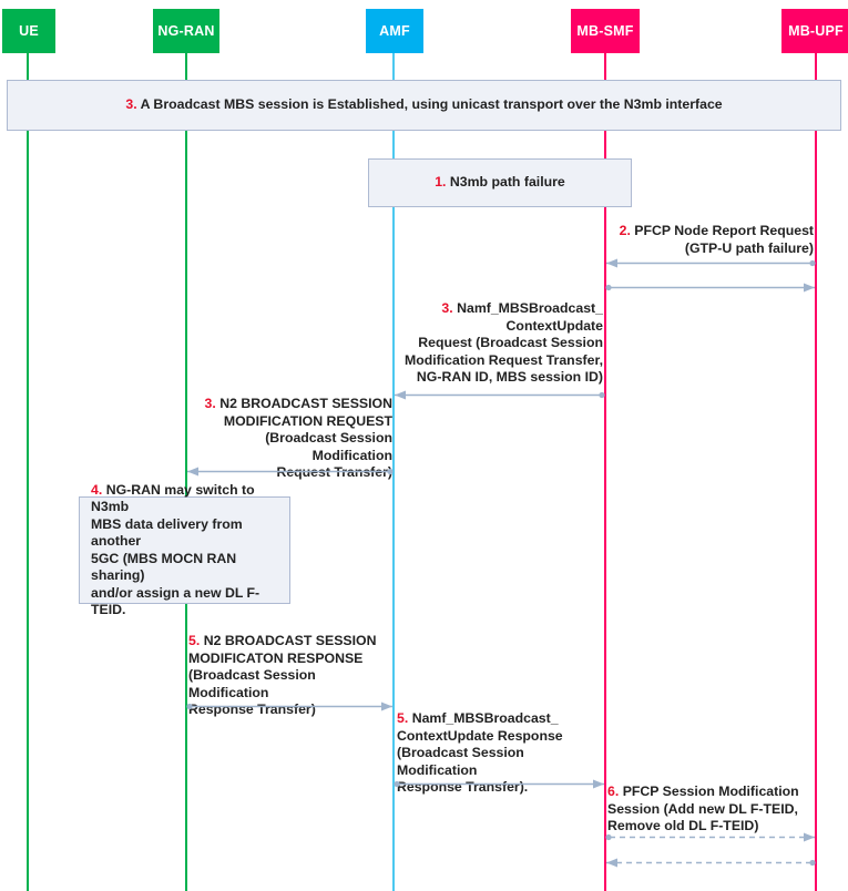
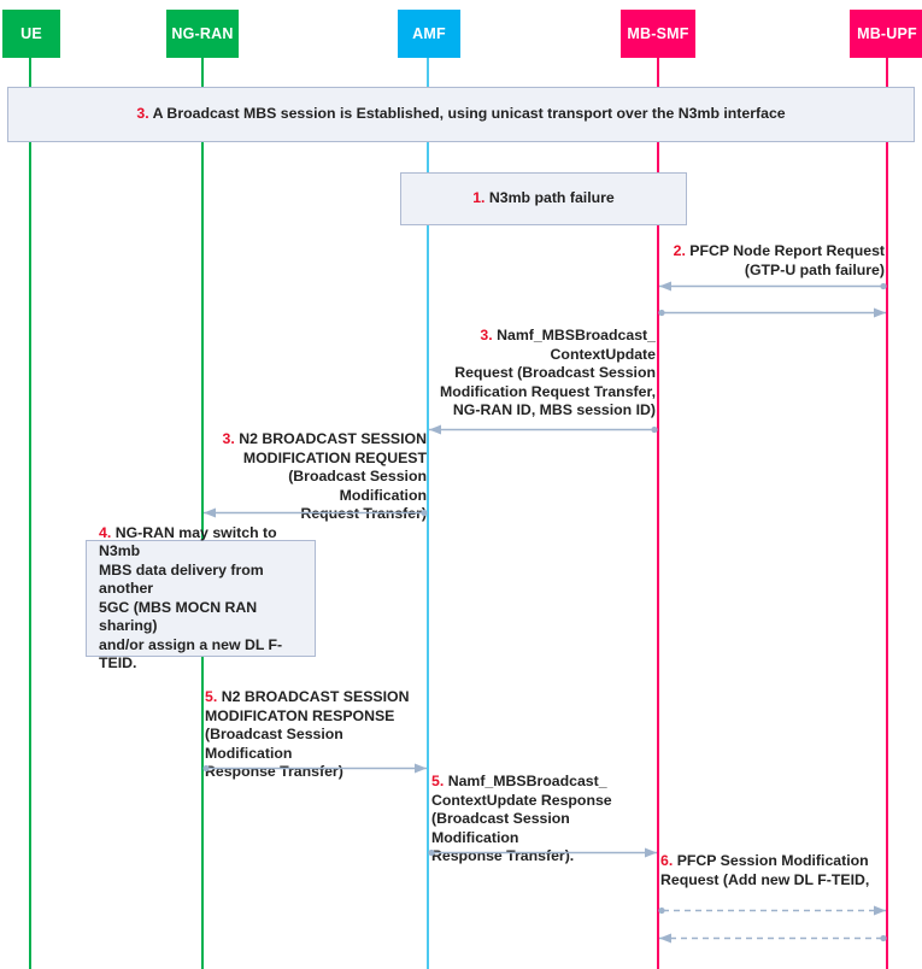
  UE
  NG-RAN
  AMF
  MB-SMF
  MB-UPF
  3. A Broadcast MBS session is Established, using unicast transport over the N3mb interface
  1. N3mb path failure
  2. PFCP Node Report Request
  (GTP-U path failure)
  3. Namf_MBSBroadcast_
  ContextUpdate
  Request (Broadcast Session
  Modification Request Transfer,
  NG-RAN ID, MBS session ID)
  3. N2 BROADCAST SESSION
  MODIFICATION REQUEST
  (Broadcast Session Modification
  Request Transfer
  4. NG-RAN may switch to N3mb
  MBS data delivery from another
  5GC (MBS MOCN RAN sharing)
  and/or assign a new DL F-TEID.
  5. N2 BROADCAST SESSION
  MODIFICATON RESPONSE
  (Broadcast Session Modification
  Response Transfer)
  5. Namf_MBSBroadcast_
  ContextUpdate Response
  (Broadcast Session Modification
  Response Transfer).
  6. PFCP Session Modification
- Session (Add new DL F-TEID,
+ Request (Add new DL F-TEID,
- Remove old DL F-TEID)
